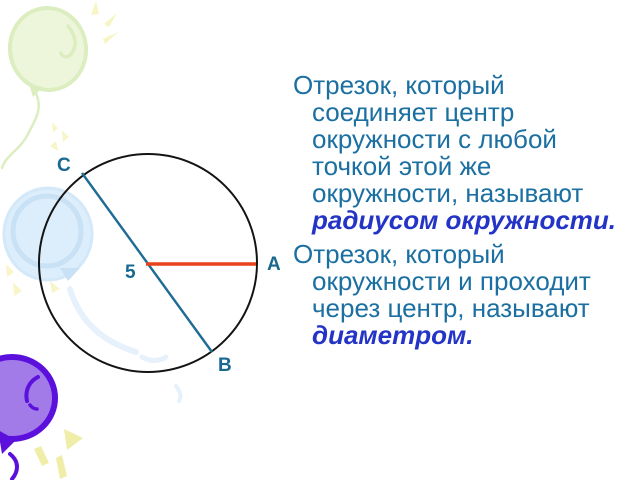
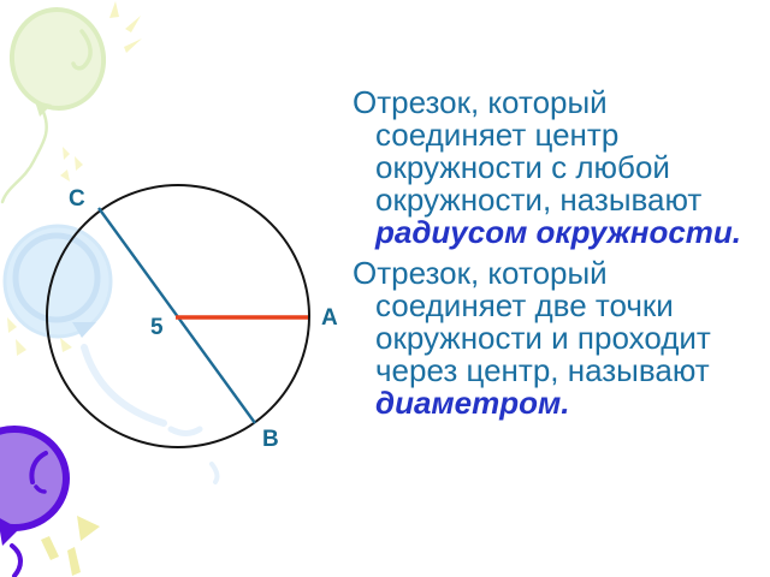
  C
  5
  A
  B
  Отрезок, который
  соединяет центр
  окружности с любой
- точкой этой же
  окружности, называют
  радиусом окружности.
  Отрезок, который
+ соединяет две точки
  окружности и проходит
  через центр, называют
  диаметром.
